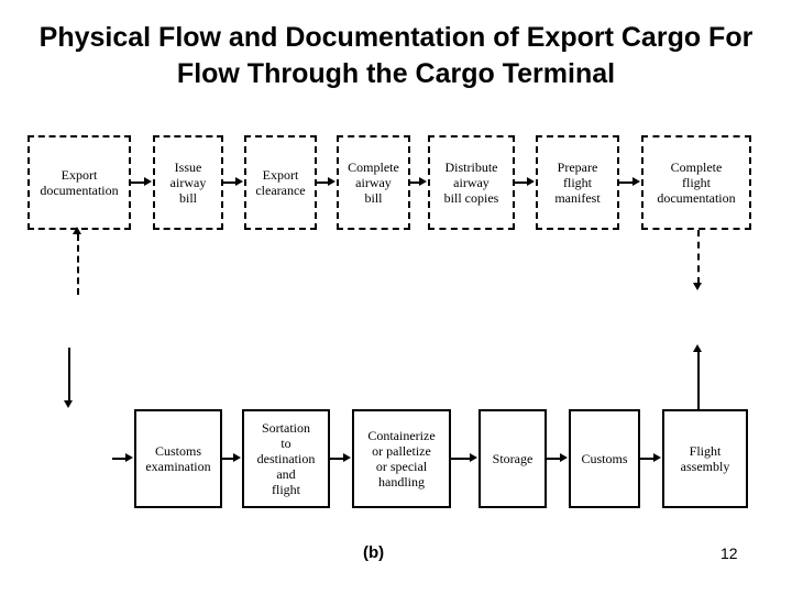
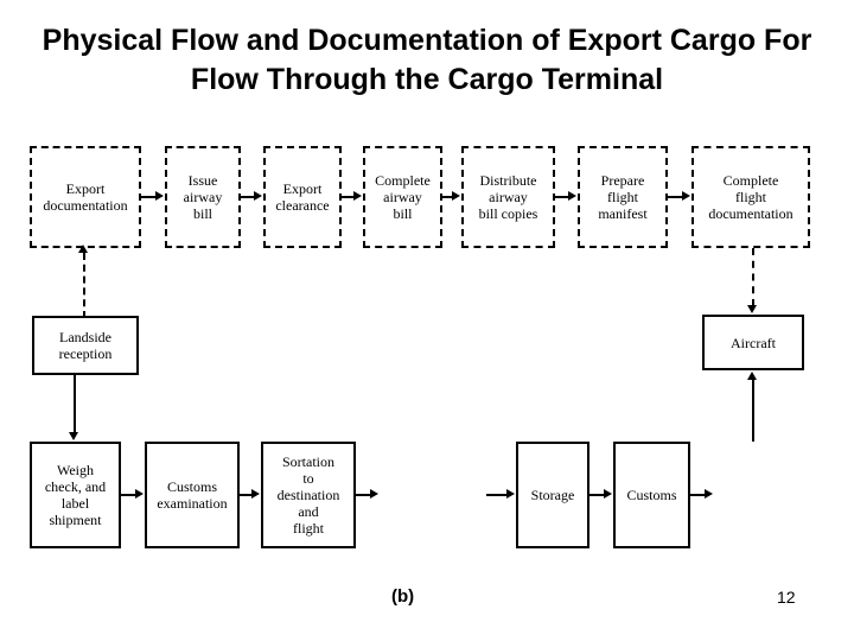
  Physical Flow and Documentation of Export Cargo For Flow Through the Cargo Terminal
  Export
  documentation
  Issue
  airway
  bill
  Export
  clearance
  Complete
  airway
  bill
  Distribute
  airway
  bill copies
  Prepare
  flight
  manifest
  Complete
  flight
  documentation
+ Landside
+ reception
+ Aircraft
+ Weigh
+ check, and
+ label
+ shipment
  Customs
  examination
  Sortation
  to
  destination
  and
  flight
- Containerize
- or palletize
- or special
- handling
  Storage
  Customs
- Flight
- assembly
  (b)
  12
